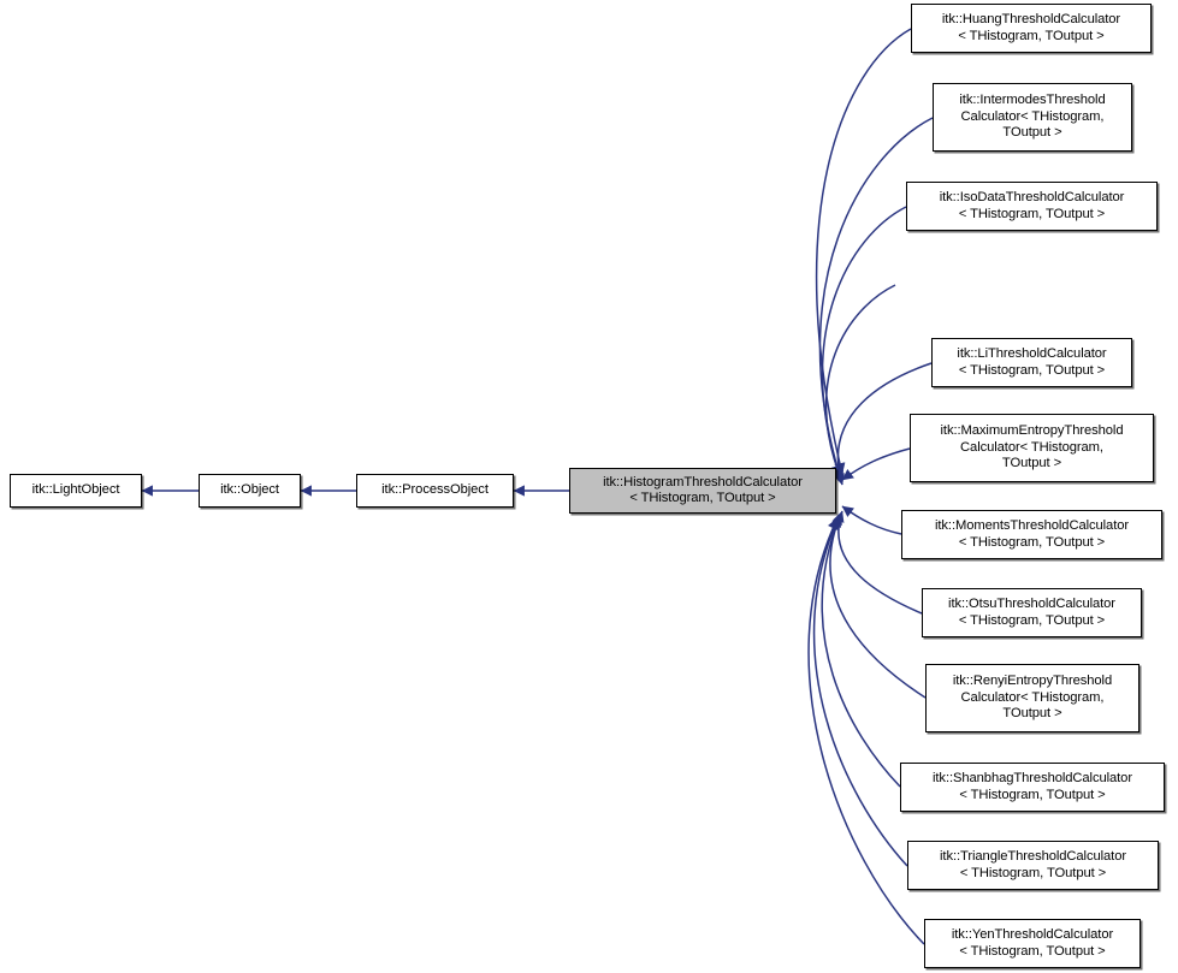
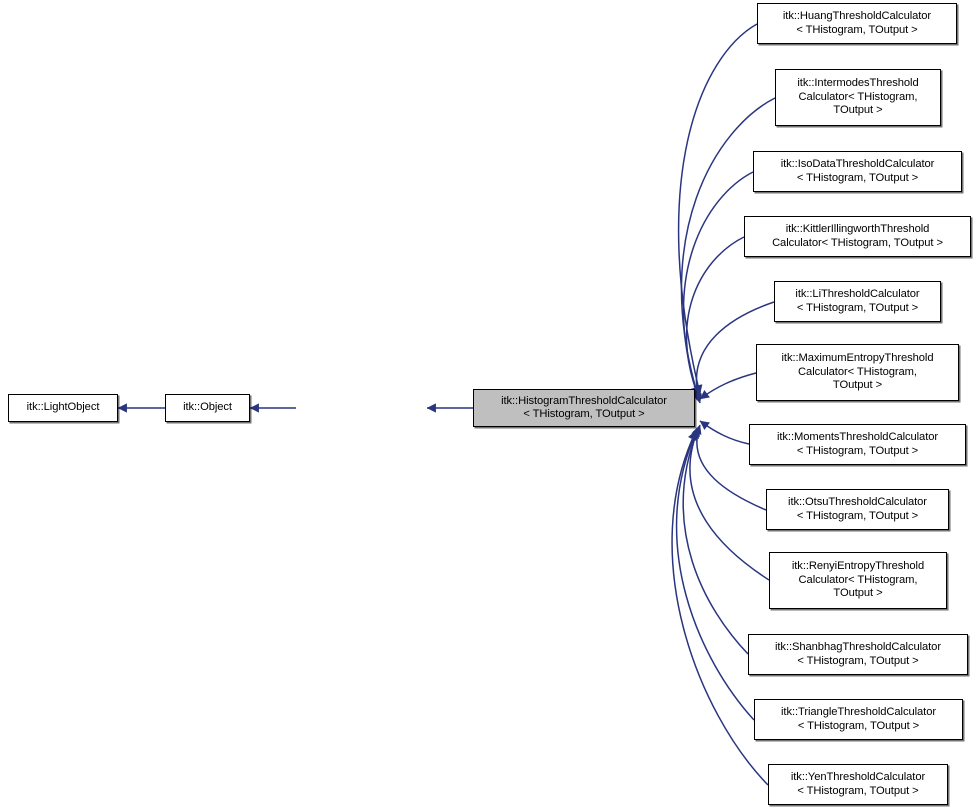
  itk::LightObject
  itk::Object
- itk::ProcessObject
  itk::HistogramThresholdCalculator
  < THistogram, TOutput >
  itk::HuangThresholdCalculator
  < THistogram, TOutput >
  itk::IntermodesThreshold
  Calculator< THistogram,
  TOutput >
  itk::IsoDataThresholdCalculator
  < THistogram, TOutput >
+ itk::KittlerIllingworthThreshold
+ Calculator< THistogram, TOutput >
  itk::LiThresholdCalculator
  < THistogram, TOutput >
  itk::MaximumEntropyThreshold
  Calculator< THistogram,
  TOutput >
  itk::MomentsThresholdCalculator
  < THistogram, TOutput >
  itk::OtsuThresholdCalculator
  < THistogram, TOutput >
  itk::RenyiEntropyThreshold
  Calculator< THistogram,
  TOutput >
  itk::ShanbhagThresholdCalculator
  < THistogram, TOutput >
  itk::TriangleThresholdCalculator
  < THistogram, TOutput >
  itk::YenThresholdCalculator
  < THistogram, TOutput >
